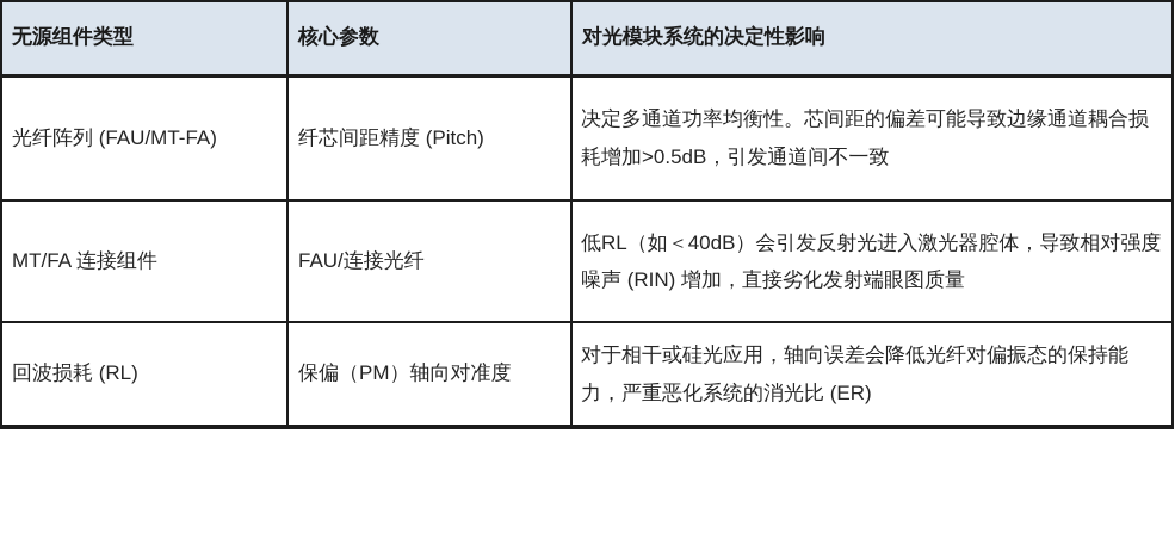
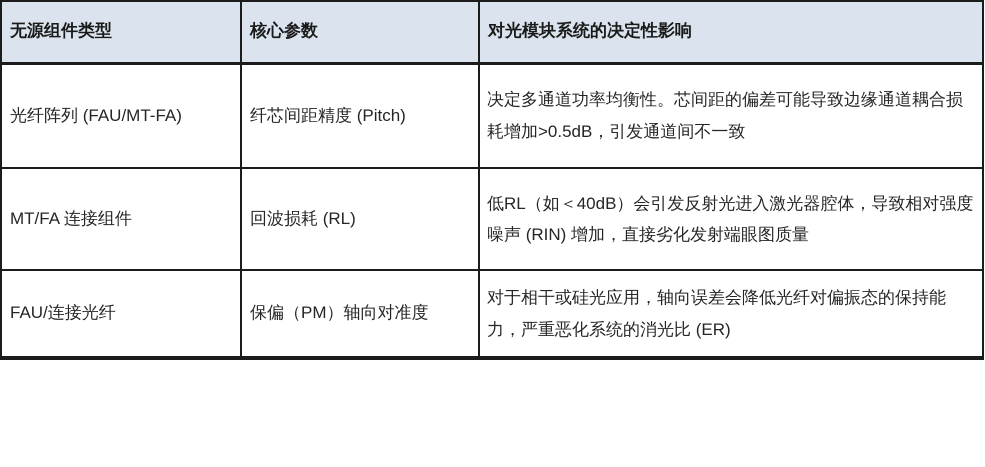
  无源组件类型	核心参数	对光模块系统的决定性影响
  光纤阵列 (FAU/MT-FA)	纤芯间距精度 (Pitch)	决定多通道功率均衡性。芯间距的偏差可能导致边缘通道耦合损耗增加>0.5dB，引发通道间不一致
- MT/FA 连接组件	FAU/连接光纤	低RL（如＜40dB）会引发反射光进入激光器腔体，导致相对强度噪声 (RIN) 增加，直接劣化发射端眼图质量
+ MT/FA 连接组件	回波损耗 (RL)	低RL（如＜40dB）会引发反射光进入激光器腔体，导致相对强度噪声 (RIN) 增加，直接劣化发射端眼图质量
- 回波损耗 (RL)	保偏（PM）轴向对准度	对于相干或硅光应用，轴向误差会降低光纤对偏振态的保持能力，严重恶化系统的消光比 (ER)
+ FAU/连接光纤	保偏（PM）轴向对准度	对于相干或硅光应用，轴向误差会降低光纤对偏振态的保持能力，严重恶化系统的消光比 (ER)
